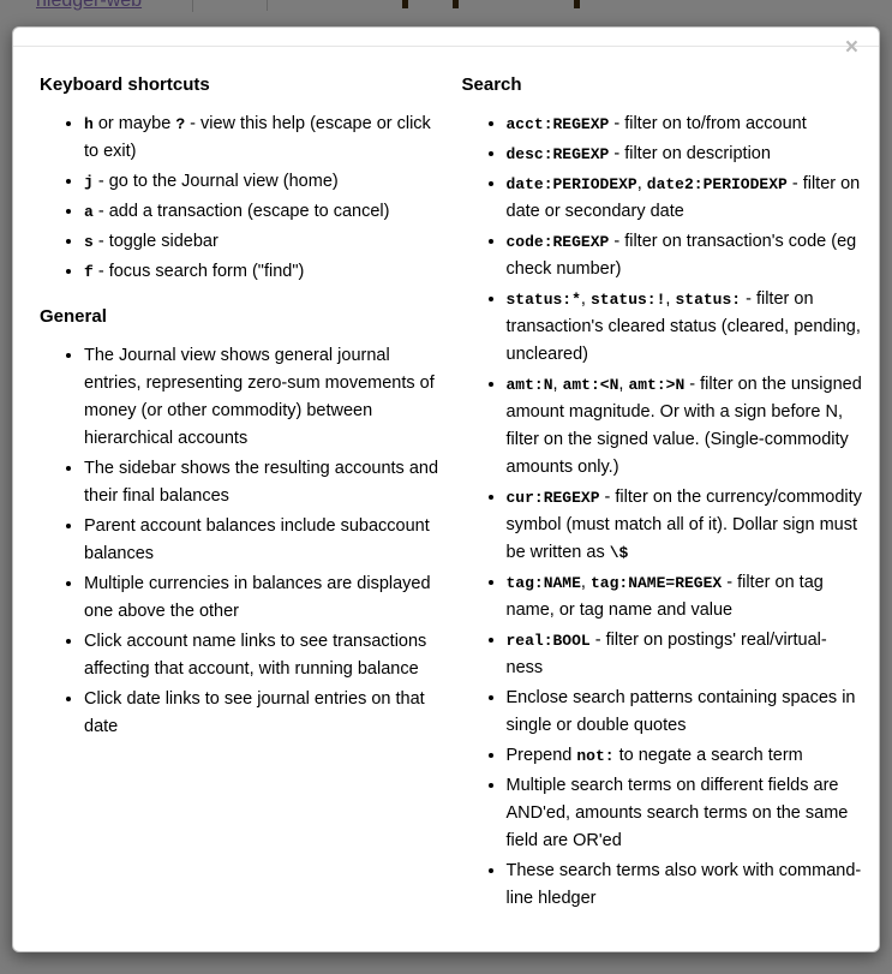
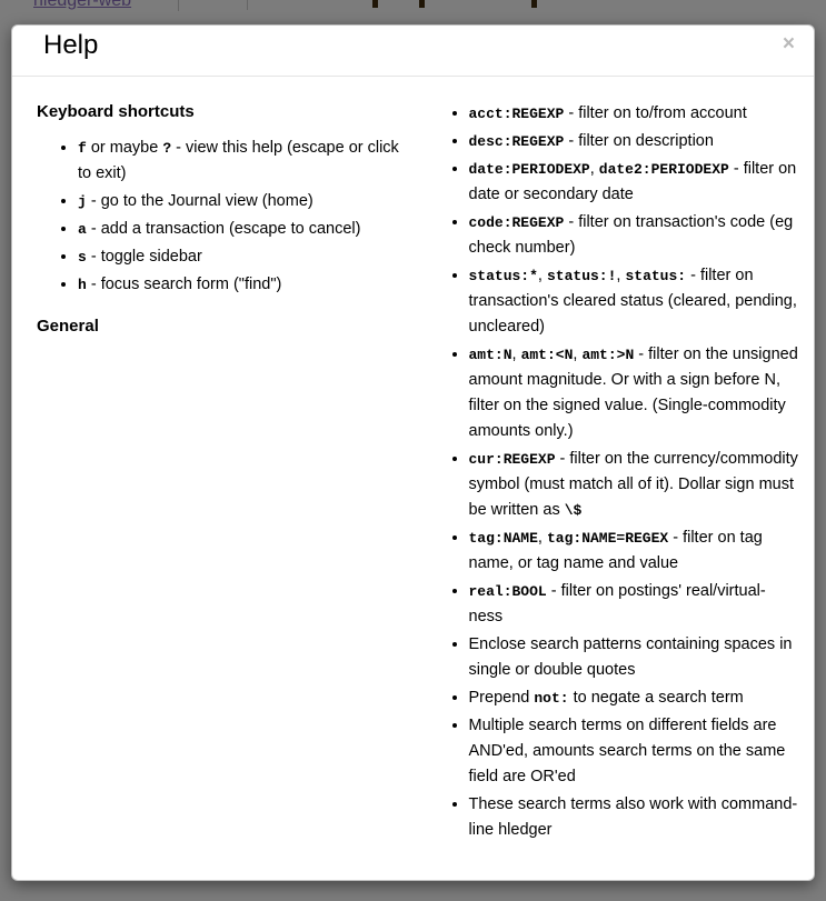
  hledger-web
+ Help
  ×
  Keyboard shortcuts
- h or maybe ? - view this help (escape or click to exit)
+ f or maybe ? - view this help (escape or click to exit)
  j - go to the Journal view (home)
  a - add a transaction (escape to cancel)
  s - toggle sidebar
- f - focus search form ("find")
+ h - focus search form ("find")
  General
- The Journal view shows general journal entries, representing zero-sum movements of money (or other commodity) between hierarchical accounts
- The sidebar shows the resulting accounts and their final balances
- Parent account balances include subaccount balances
- Multiple currencies in balances are displayed one above the other
- Click account name links to see transactions affecting that account, with running balance
- Click date links to see journal entries on that date
- Search
  acct:REGEXP - filter on to/from account
  desc:REGEXP - filter on description
  date:PERIODEXP, date2:PERIODEXP - filter on date or secondary date
  code:REGEXP - filter on transaction's code (eg check number)
  status:*, status:!, status: - filter on transaction's cleared status (cleared, pending, uncleared)
  amt:N, amt:<N, amt:>N - filter on the unsigned amount magnitude. Or with a sign before N, filter on the signed value. (Single-commodity amounts only.)
  cur:REGEXP - filter on the currency/commodity symbol (must match all of it). Dollar sign must be written as \$
  tag:NAME, tag:NAME=REGEX - filter on tag name, or tag name and value
  real:BOOL - filter on postings' real/virtual-ness
  Enclose search patterns containing spaces in single or double quotes
  Prepend not: to negate a search term
  Multiple search terms on different fields are AND'ed, amounts search terms on the same field are OR'ed
  These search terms also work with command-line hledger
